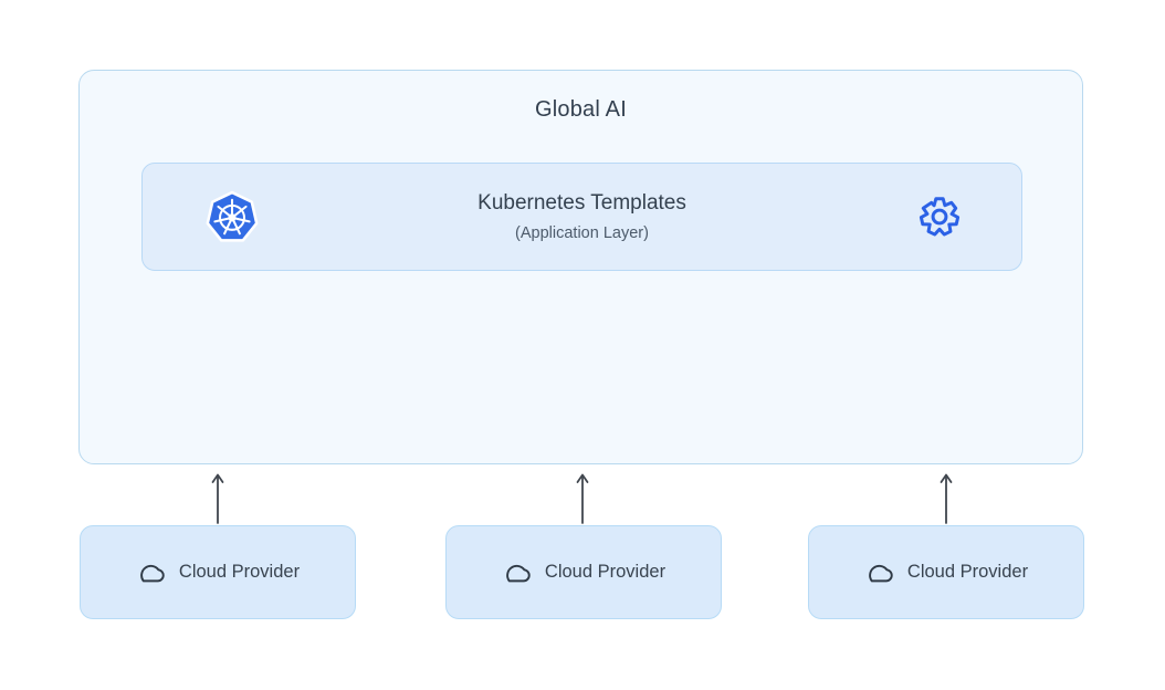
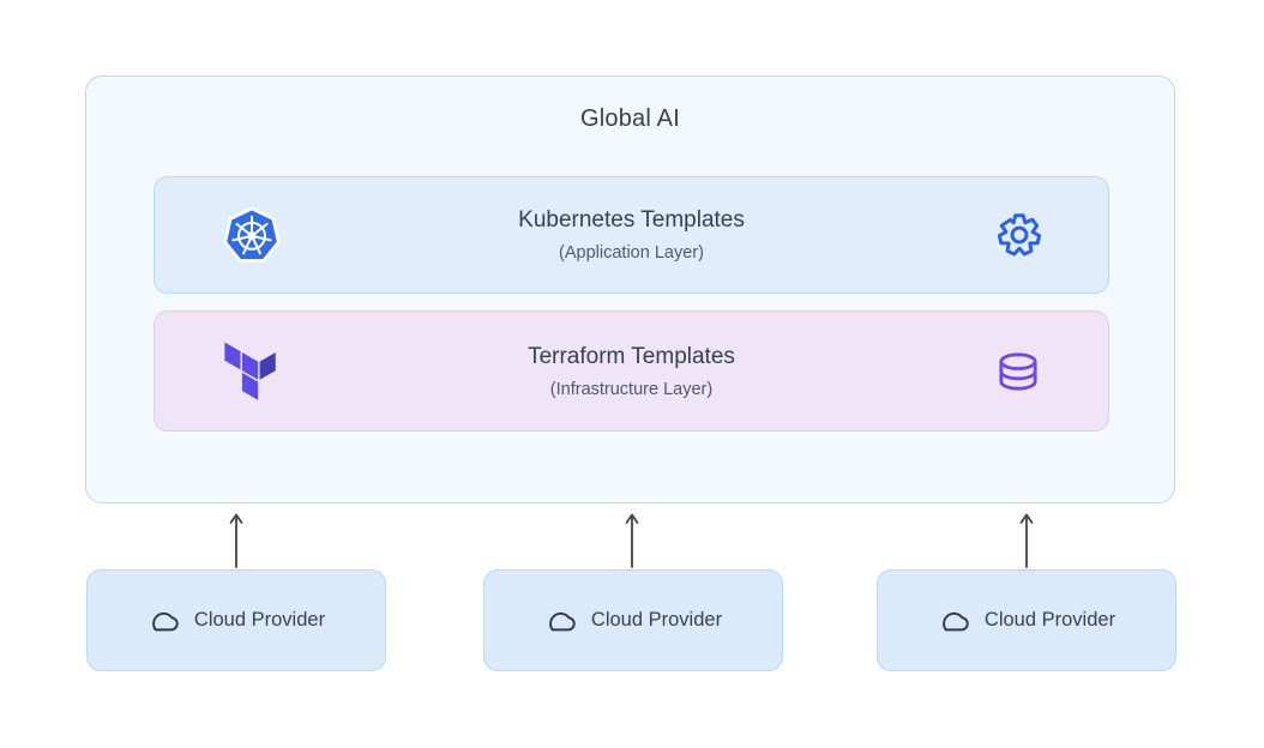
  Global AI
  Kubernetes Templates
  (Application Layer)
+ Terraform Templates
+ (Infrastructure Layer)
  Cloud Provider
  Cloud Provider
  Cloud Provider
